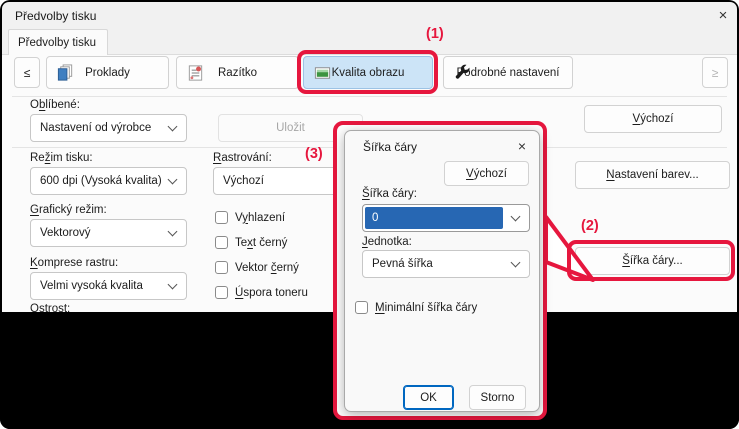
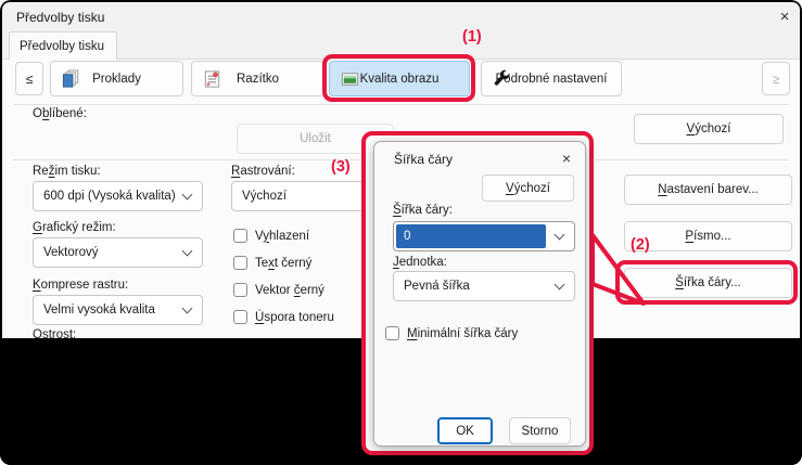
  Předvolby tisku
  ×
  Předvolby tisku
  ≤
  Proklady
  Razítko
  Kvalita obrazu
  odrobné nastavení
  ≥
  Oblíbené:
- Nastavení od výrobce
  Uložit
  Výchozí
  Režim tisku:
  600 dpi (Vysoká kvalita)
  Rastrování:
  Výchozí
  Grafický režim:
  Vektorový
  Komprese rastru:
  Velmi vysoká kvalita
  Ostrost:
  Vyhlazení
  Text černý
  Vektor černý
  Úspora toneru
  Nastavení barev...
+ Písmo...
  Šířka čáry...
  (1)
  (2)
  (3)
  Šířka čáry
  ×
  Výchozí
  Šířka čáry:
  0
  Jednotka:
  Pevná šířka
  Minimální šířka čáry
  OK
  Storno
